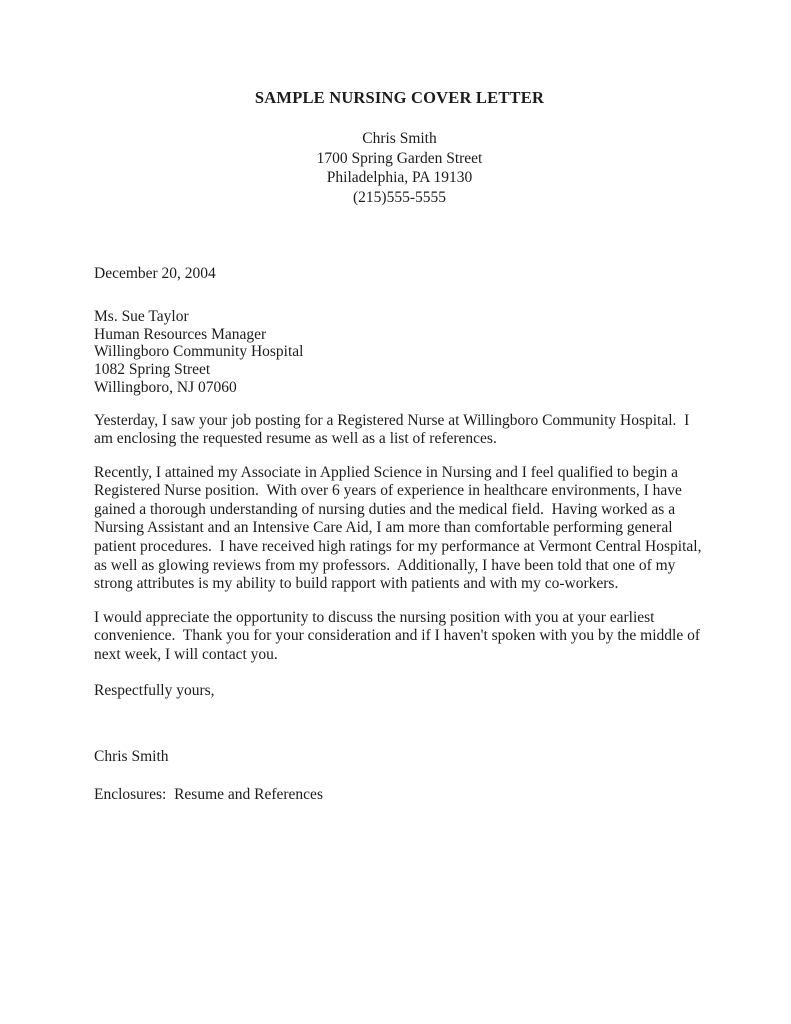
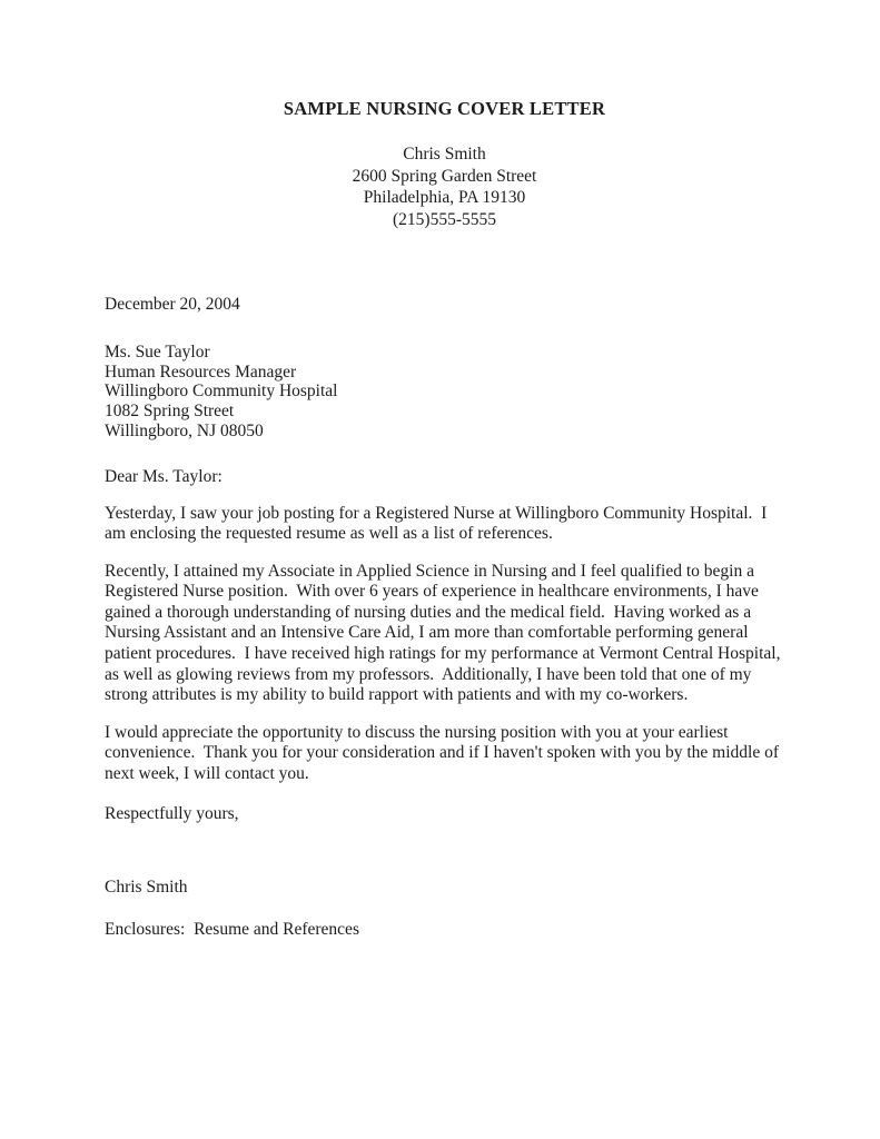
  SAMPLE NURSING COVER LETTER
  Chris Smith
- 1700 Spring Garden Street
+ 2600 Spring Garden Street
  Philadelphia, PA 19130
  (215)555-5555
  December 20, 2004
  Ms. Sue Taylor
  Human Resources Manager
  Willingboro Community Hospital
  1082 Spring Street
- Willingboro, NJ 07060
+ Willingboro, NJ 08050
+ Dear Ms. Taylor:
  Yesterday, I saw your job posting for a Registered Nurse at Willingboro Community Hospital. I am enclosing the requested resume as well as a list of references.
  Recently, I attained my Associate in Applied Science in Nursing and I feel qualified to begin a Registered Nurse position. With over 6 years of experience in healthcare environments, I have gained a thorough understanding of nursing duties and the medical field. Having worked as a Nursing Assistant and an Intensive Care Aid, I am more than comfortable performing general patient procedures. I have received high ratings for my performance at Vermont Central Hospital, as well as glowing reviews from my professors. Additionally, I have been told that one of my strong attributes is my ability to build rapport with patients and with my co-workers.
  I would appreciate the opportunity to discuss the nursing position with you at your earliest convenience. Thank you for your consideration and if I haven't spoken with you by the middle of next week, I will contact you.
  Respectfully yours,
  Chris Smith
  Enclosures: Resume and References
